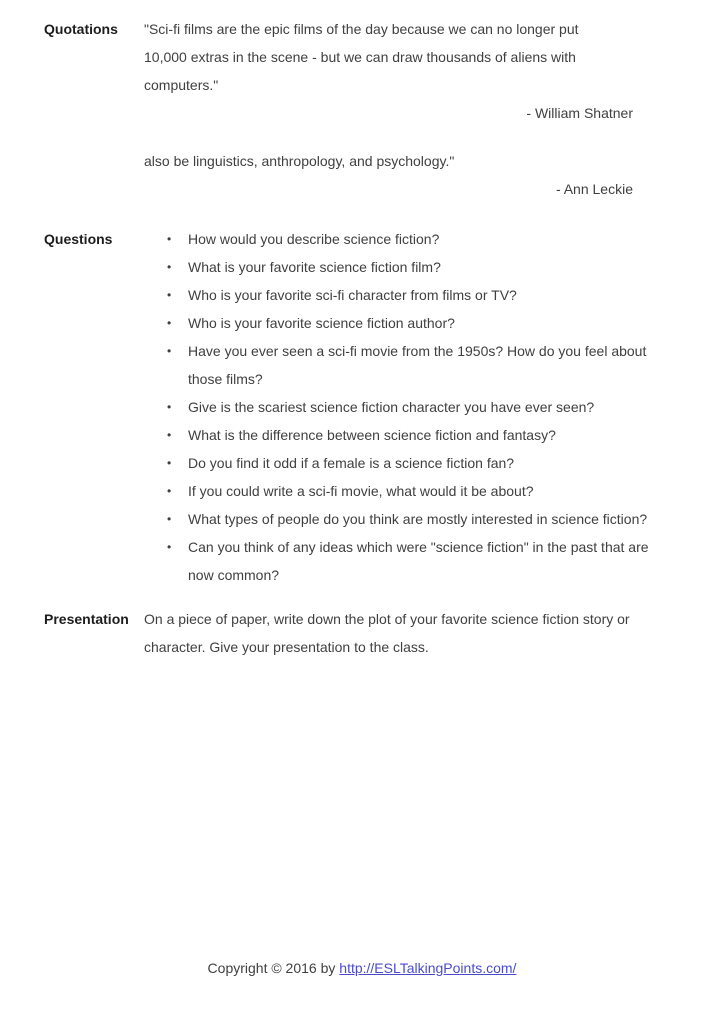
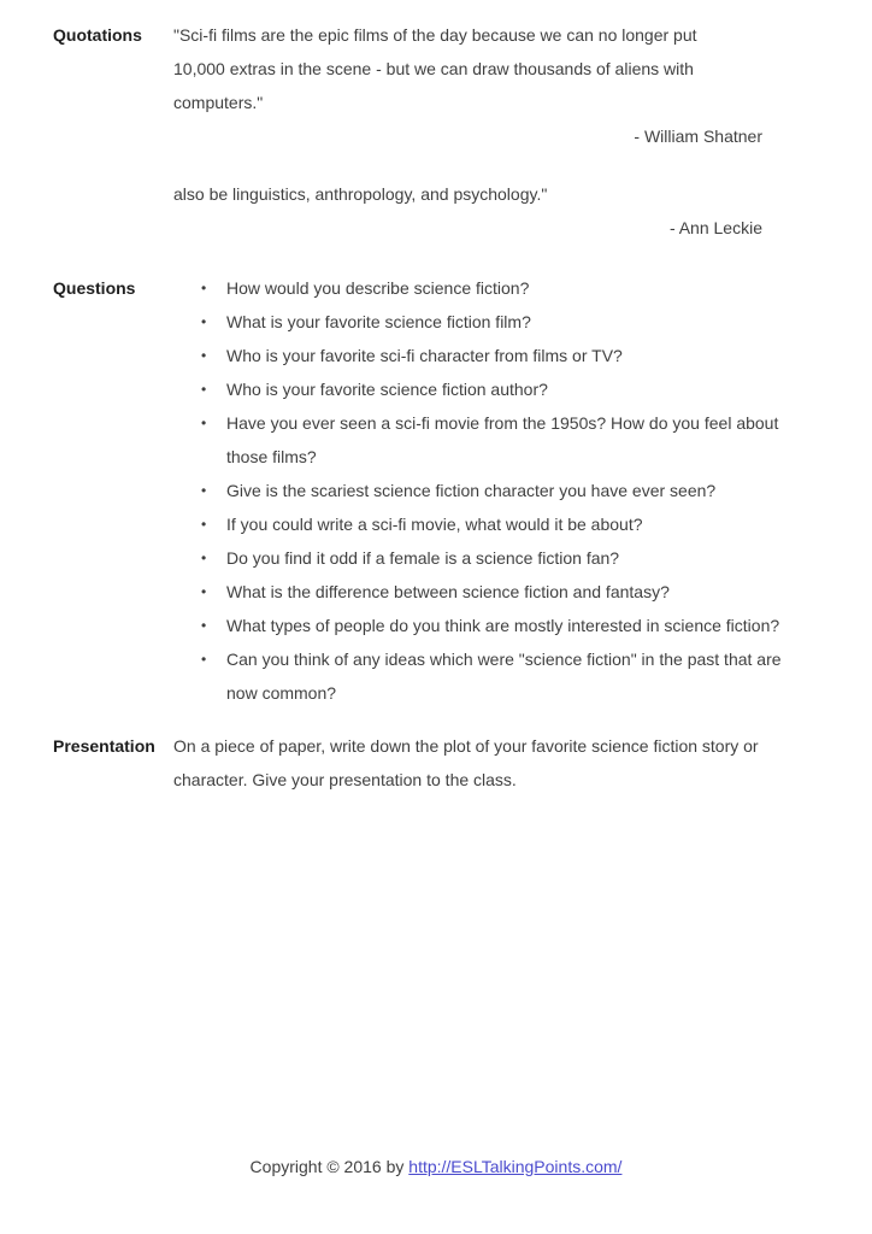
  Quotations
  "Sci-fi films are the epic films of the day because we can no longer put
  10,000 extras in the scene - but we can draw thousands of aliens with
  computers."
  - William Shatner
  also be linguistics, anthropology, and psychology."
  - Ann Leckie
  Questions
  •
  How would you describe science fiction?
  •
  What is your favorite science fiction film?
  •
  Who is your favorite sci-fi character from films or TV?
  •
  Who is your favorite science fiction author?
  •
  Have you ever seen a sci-fi movie from the 1950s? How do you feel about
  those films?
  •
  Give is the scariest science fiction character you have ever seen?
  •
- What is the difference between science fiction and fantasy?
+ If you could write a sci-fi movie, what would it be about?
  •
  Do you find it odd if a female is a science fiction fan?
  •
- If you could write a sci-fi movie, what would it be about?
+ What is the difference between science fiction and fantasy?
  •
  What types of people do you think are mostly interested in science fiction?
  •
  Can you think of any ideas which were "science fiction" in the past that are
  now common?
  Presentation
  On a piece of paper, write down the plot of your favorite science fiction story or
  character. Give your presentation to the class.
  Copyright © 2016 by http://ESLTalkingPoints.com/
